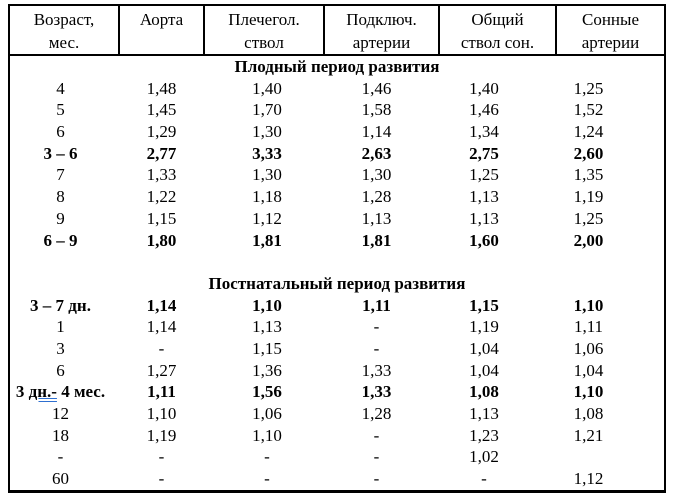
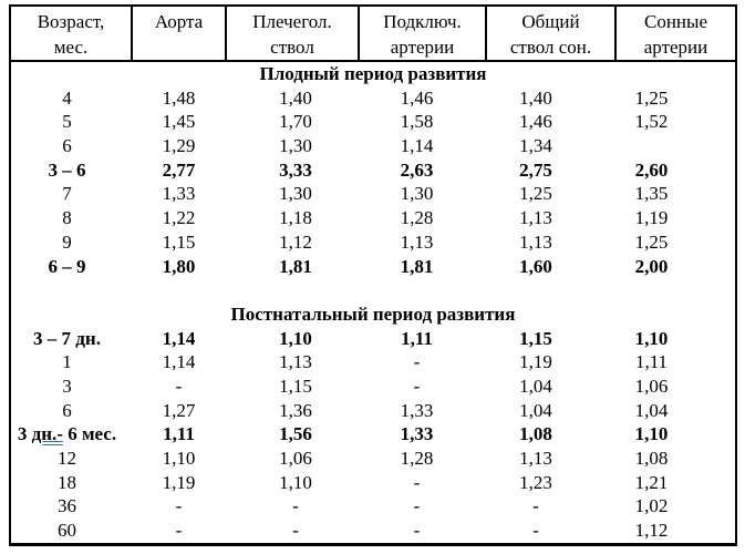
  Возраст,
  мес.
  Аорта
  Плечегол.
  ствол
  Подключ.
  артерии
  Общий
  ствол сон.
  Сонные
  артерии
  Плодный период развития
  4
  1,48
  1,40
  1,46
  1,40
  1,25
  5
  1,45
  1,70
  1,58
  1,46
  1,52
  6
  1,29
  1,30
  1,14
  1,34
- 1,24
  3 – 6
  2,77
  3,33
  2,63
  2,75
  2,60
  7
  1,33
  1,30
  1,30
  1,25
  1,35
  8
  1,22
  1,18
  1,28
  1,13
  1,19
  9
  1,15
  1,12
  1,13
  1,13
  1,25
  6 – 9
  1,80
  1,81
  1,81
  1,60
  2,00
  Постнатальный период развития
  3 – 7 дн.
  1,14
  1,10
  1,11
  1,15
  1,10
  1
  1,14
  1,13
  -
  1,19
  1,11
  3
  -
  1,15
  -
  1,04
  1,06
  6
  1,27
  1,36
  1,33
  1,04
  1,04
- 3 дн.- 4 мес.
+ 3 дн.- 6 мес.
  1,11
  1,56
  1,33
  1,08
  1,10
  12
  1,10
  1,06
  1,28
  1,13
  1,08
  18
  1,19
  1,10
  -
  1,23
  1,21
+ 36
  -
  -
  -
  -
  1,02
  60
  -
  -
  -
  -
  1,12
